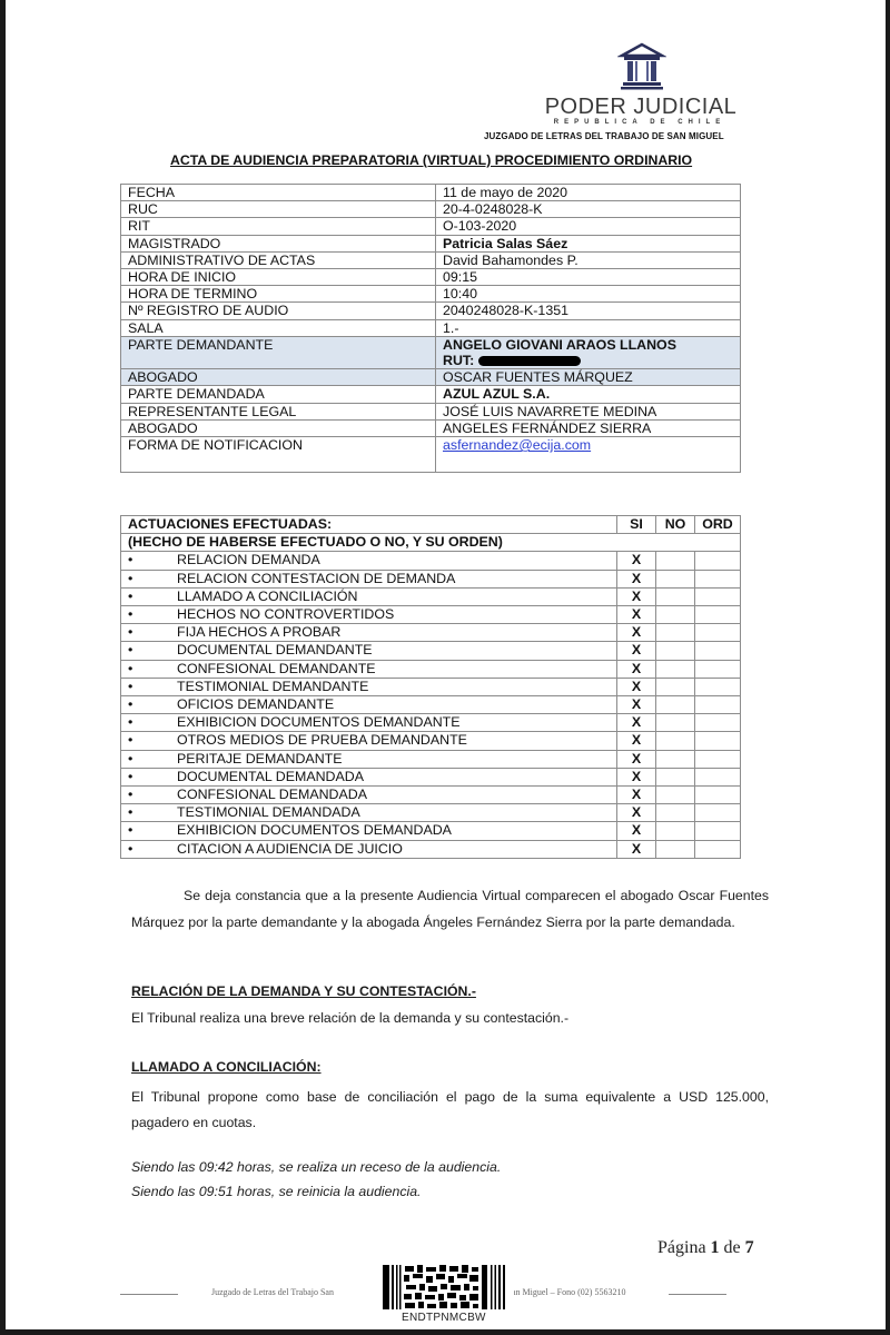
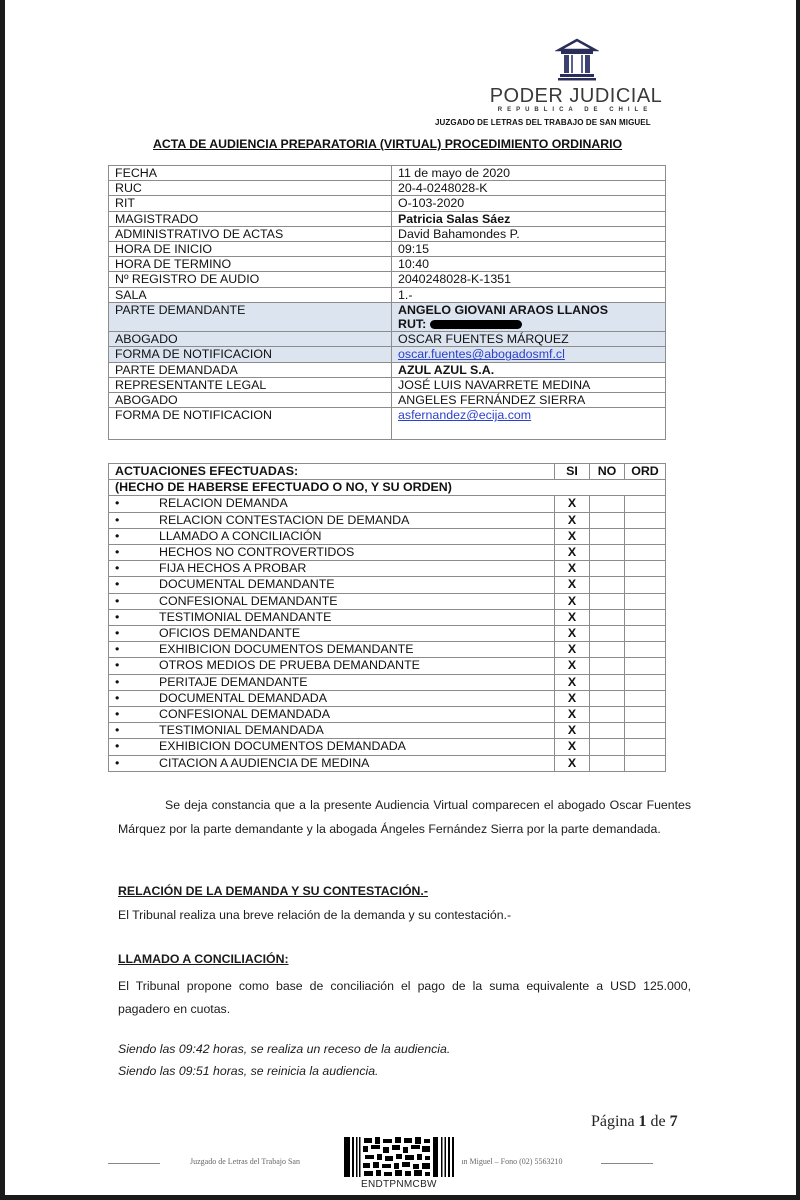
  PODER JUDICIAL
  JUZGADO DE LETRAS DEL TRABAJO DE SAN MIGUEL
  ACTA DE AUDIENCIA PREPARATORIA (VIRTUAL) PROCEDIMIENTO ORDINARIO
  FECHA	11 de mayo de 2020
  RUC	20-4-0248028-K
  RIT	O-103-2020
  MAGISTRADO	Patricia Salas Sáez
  ADMINISTRATIVO DE ACTAS	David Bahamondes P.
  HORA DE INICIO	09:15
  HORA DE TERMINO	10:40
  Nº REGISTRO DE AUDIO	2040248028-K-1351
  SALA	1.-
  PARTE DEMANDANTE	ANGELO GIOVANI ARAOS LLANOS RUT:
  ABOGADO	OSCAR FUENTES MÁRQUEZ
+ FORMA DE NOTIFICACION	oscar.fuentes@abogadosmf.cl
  PARTE DEMANDADA	AZUL AZUL S.A.
  REPRESENTANTE LEGAL	JOSÉ LUIS NAVARRETE MEDINA
  ABOGADO	ANGELES FERNÁNDEZ SIERRA
  FORMA DE NOTIFICACION	asfernandez@ecija.com
  ACTUACIONES EFECTUADAS:	SI	NO	ORD
  (HECHO DE HABERSE EFECTUADO O NO, Y SU ORDEN)
  • RELACION DEMANDA	X
  • RELACION CONTESTACION DE DEMANDA	X
  • LLAMADO A CONCILIACIÓN	X
  • HECHOS NO CONTROVERTIDOS	X
  • FIJA HECHOS A PROBAR	X
  • DOCUMENTAL DEMANDANTE	X
  • CONFESIONAL DEMANDANTE	X
  • TESTIMONIAL DEMANDANTE	X
  • OFICIOS DEMANDANTE	X
  • EXHIBICION DOCUMENTOS DEMANDANTE	X
  • OTROS MEDIOS DE PRUEBA DEMANDANTE	X
  • PERITAJE DEMANDANTE	X
  • DOCUMENTAL DEMANDADA	X
  • CONFESIONAL DEMANDADA	X
  • TESTIMONIAL DEMANDADA	X
  • EXHIBICION DOCUMENTOS DEMANDADA	X
- • CITACION A AUDIENCIA DE JUICIO	X
+ • CITACION A AUDIENCIA DE MEDINA	X
  Se deja constancia que a la presente Audiencia Virtual comparecen el abogado Oscar Fuentes Márquez por la parte demandante y la abogada Ángeles Fernández Sierra por la parte demandada.
  RELACIÓN DE LA DEMANDA Y SU CONTESTACIÓN.-
  El Tribunal realiza una breve relación de la demanda y su contestación.-
  LLAMADO A CONCILIACIÓN:
  El Tribunal propone como base de conciliación el pago de la suma equivalente a USD 125.000, pagadero en cuotas.
  Siendo las 09:42 horas, se realiza un receso de la audiencia.
  Siendo las 09:51 horas, se reinicia la audiencia.
  Página 1 de 7
  Juzgado de Letras del Trabajo San
  n Miguel – Fono (02) 5563210
  ENDTPNMCBW
